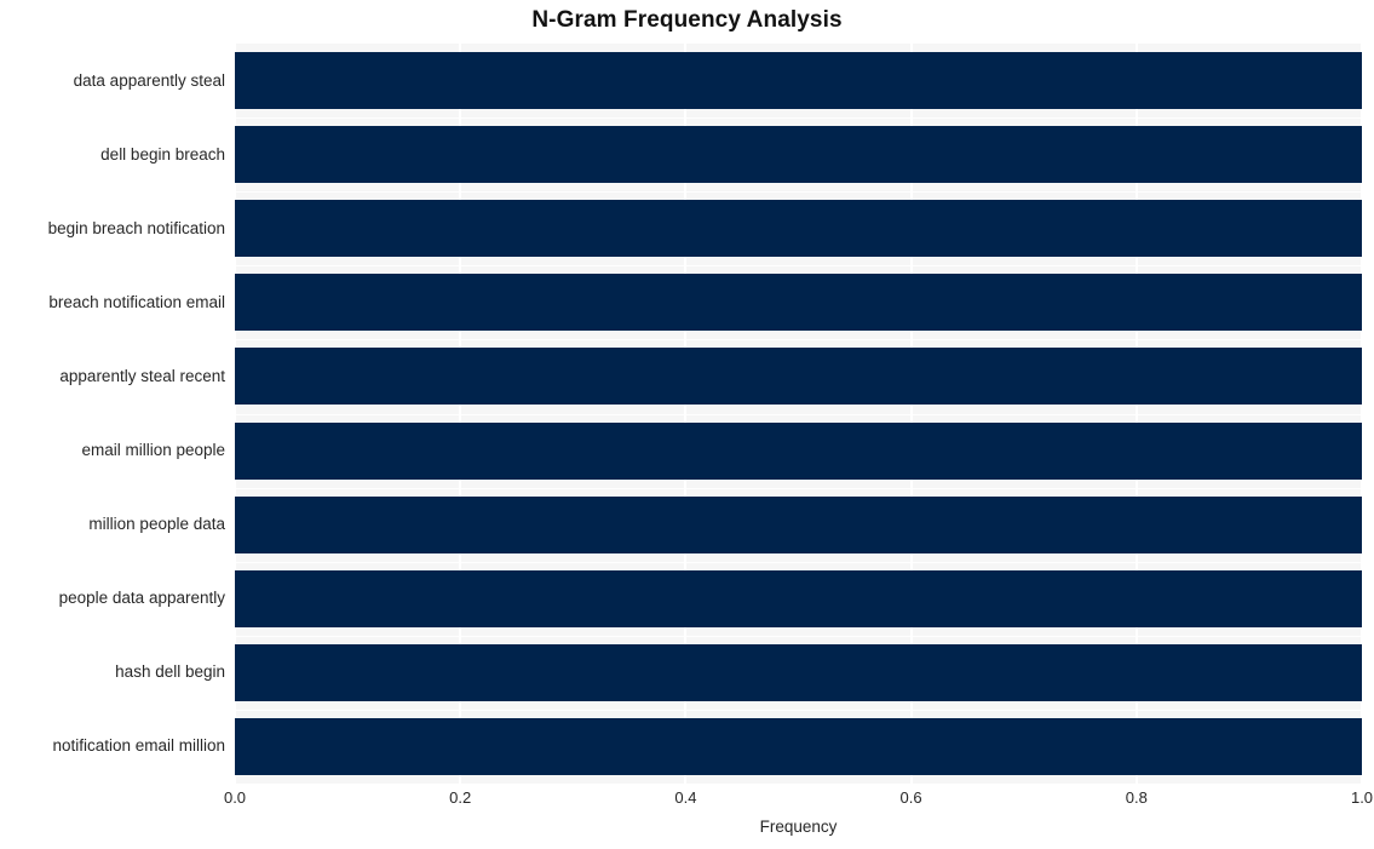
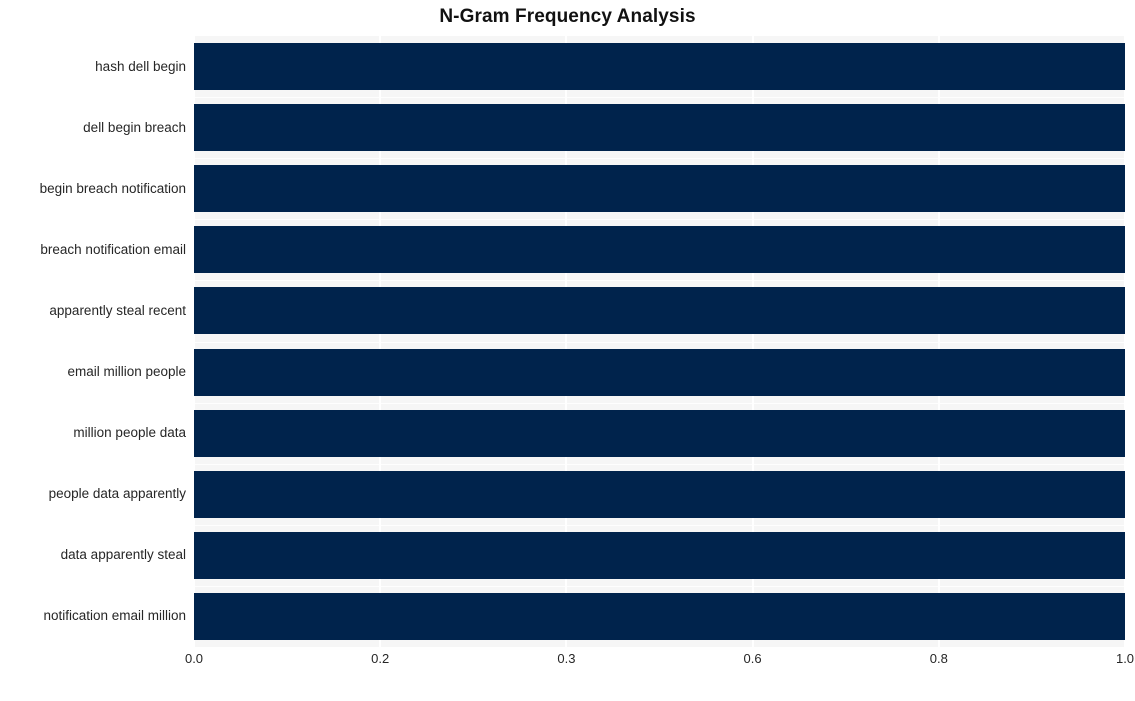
  N-Gram Frequency Analysis
- data apparently steal
+ hash dell begin
  dell begin breach
  begin breach notification
  breach notification email
  apparently steal recent
  email million people
  million people data
  people data apparently
- hash dell begin
+ data apparently steal
  notification email million
  0.0
  0.2
- 0.4
+ 0.3
  0.6
  0.8
  1.0
- Frequency
